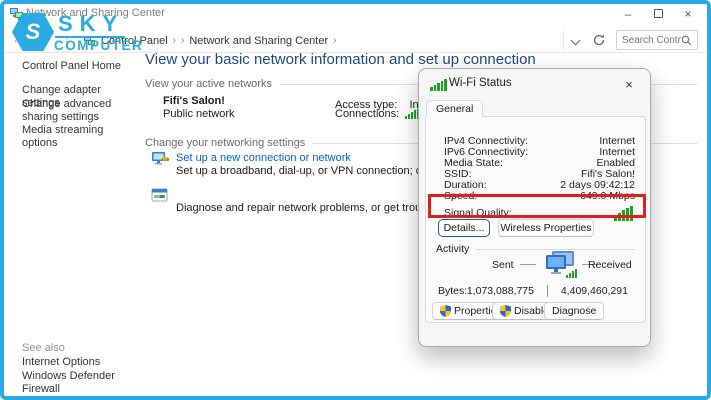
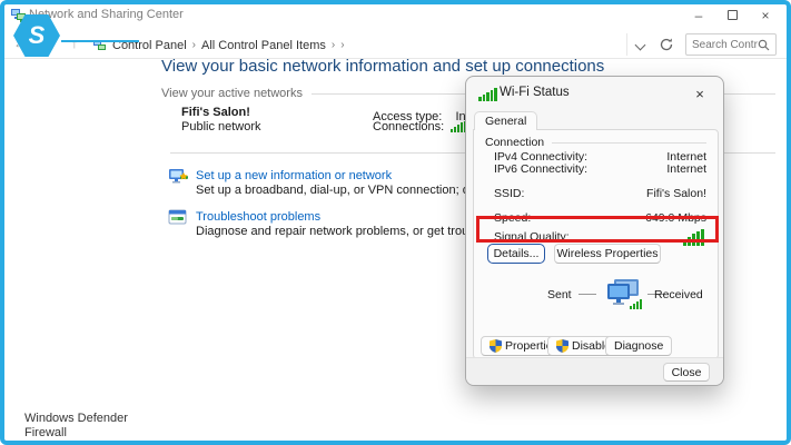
  work and Sharing Center
  –
  ×
  ↑
  Control Panel
  ›
+ All Control Panel Items
  ›
- Network and Sharing Center
  ›
- Control Panel Home
- Change adapter settings
- Change advanced sharing settings
- Media streaming options
- See also
- Internet Options
  Windows Defender Firewall
- View your basic network information and set up connection
+ View your basic network information and set up connections
  View your active networks
  Fifi's Salon!
  Public network
  Connections:
- Change your networking settings
- Set up a new connection or network
+ Set up a new information or network
+ Troubleshoot problems
  Wi-Fi Status
  ×
  General
+ Connection
  IPv4 Connectivity:
  Internet
  IPv6 Connectivity:
  Internet
- Media State:
- Enabled
  SSID:
  Fifi's Salon!
- Duration:
- 2 days 09:42:12
  Speed:
  649.0 Mbps
  Signal Quality:
  Details...
  Wireless Properties
- Activity
  Sent
  Received
- Bytes:
- 1,073,088,775
- 4,409,460,291
  Properti
  Disabl
  Diagnose
+ Close
  S
- SKY
- COMPUTER
